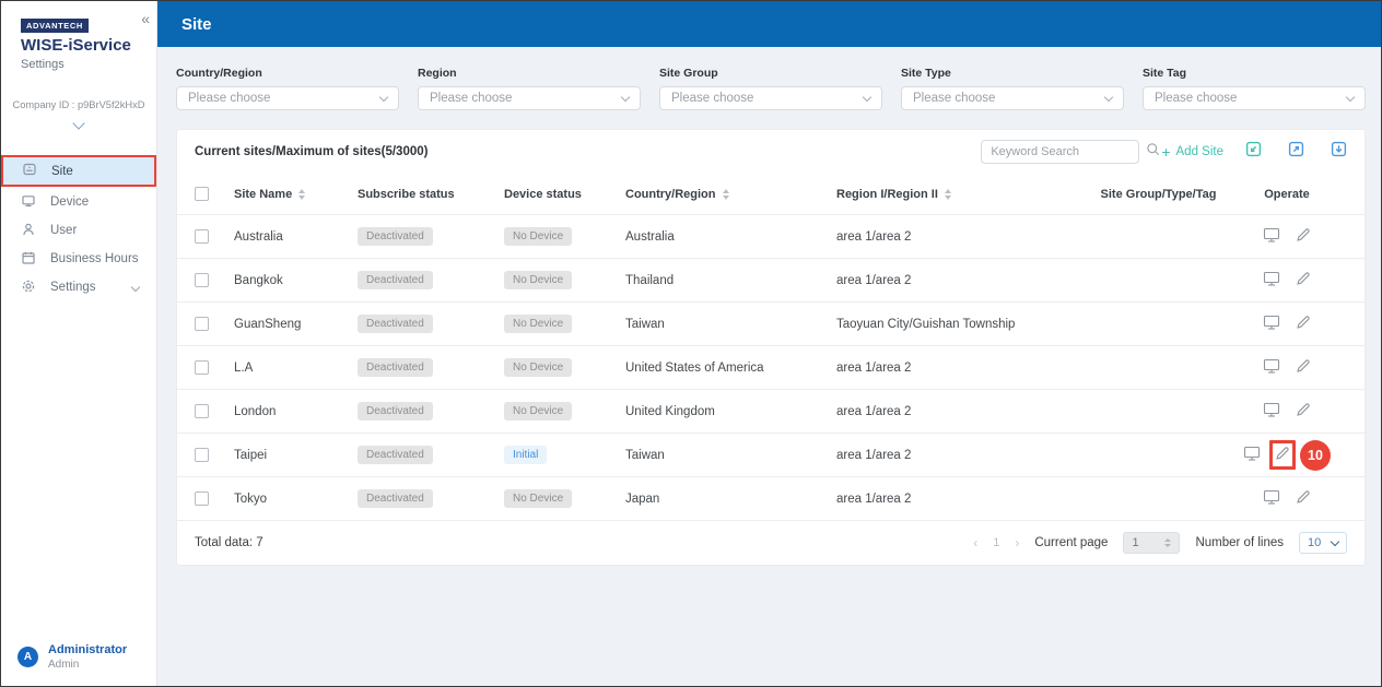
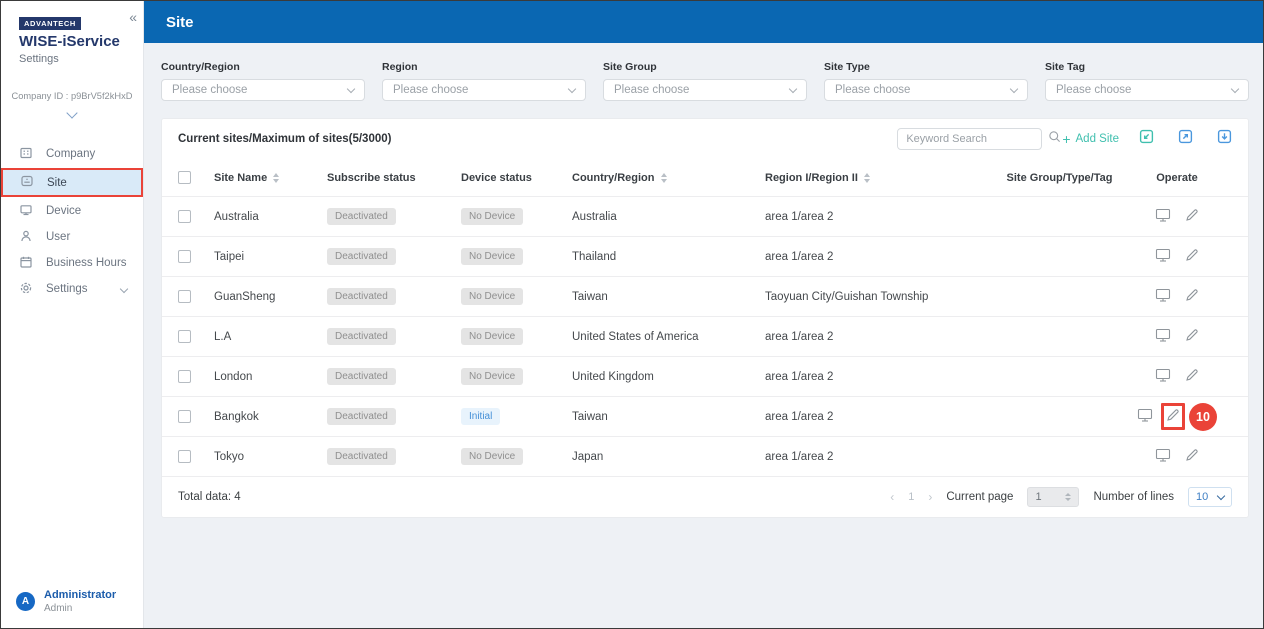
  «
  ADVANTECH
  WISE-iService
  Settings
  Company ID : p9BrV5f2kHxD
+ Company
  Site
  Device
  User
  Business Hours
  Settings
  A
  Administrator
  Admin
  Site
  Country/Region
  Please choose
  Region
  Please choose
  Site Group
  Please choose
  Site Type
  Please choose
  Site Tag
  Please choose
  Current sites/Maximum of sites(5/3000)
  Keyword Search
  +
  Add Site
  Site Name
  Subscribe status
  Device status
  Country/Region
  Region I/Region II
  Site Group/Type/Tag
  Operate
  Australia
  Deactivated
  No Device
  Australia
  area 1/area 2
- Bangkok
+ Taipei
  Deactivated
  No Device
  Thailand
  area 1/area 2
  GuanSheng
  Deactivated
  No Device
  Taiwan
  Taoyuan City/Guishan Township
  L.A
  Deactivated
  No Device
  United States of America
  area 1/area 2
  London
  Deactivated
  No Device
  United Kingdom
  area 1/area 2
- Taipei
+ Bangkok
  Deactivated
  Initial
  Taiwan
  area 1/area 2
  10
  Tokyo
  Deactivated
  No Device
  Japan
  area 1/area 2
- Total data: 7
+ Total data: 4
  ‹
  1
  ›
  Current page
  1
  Number of lines
  10
